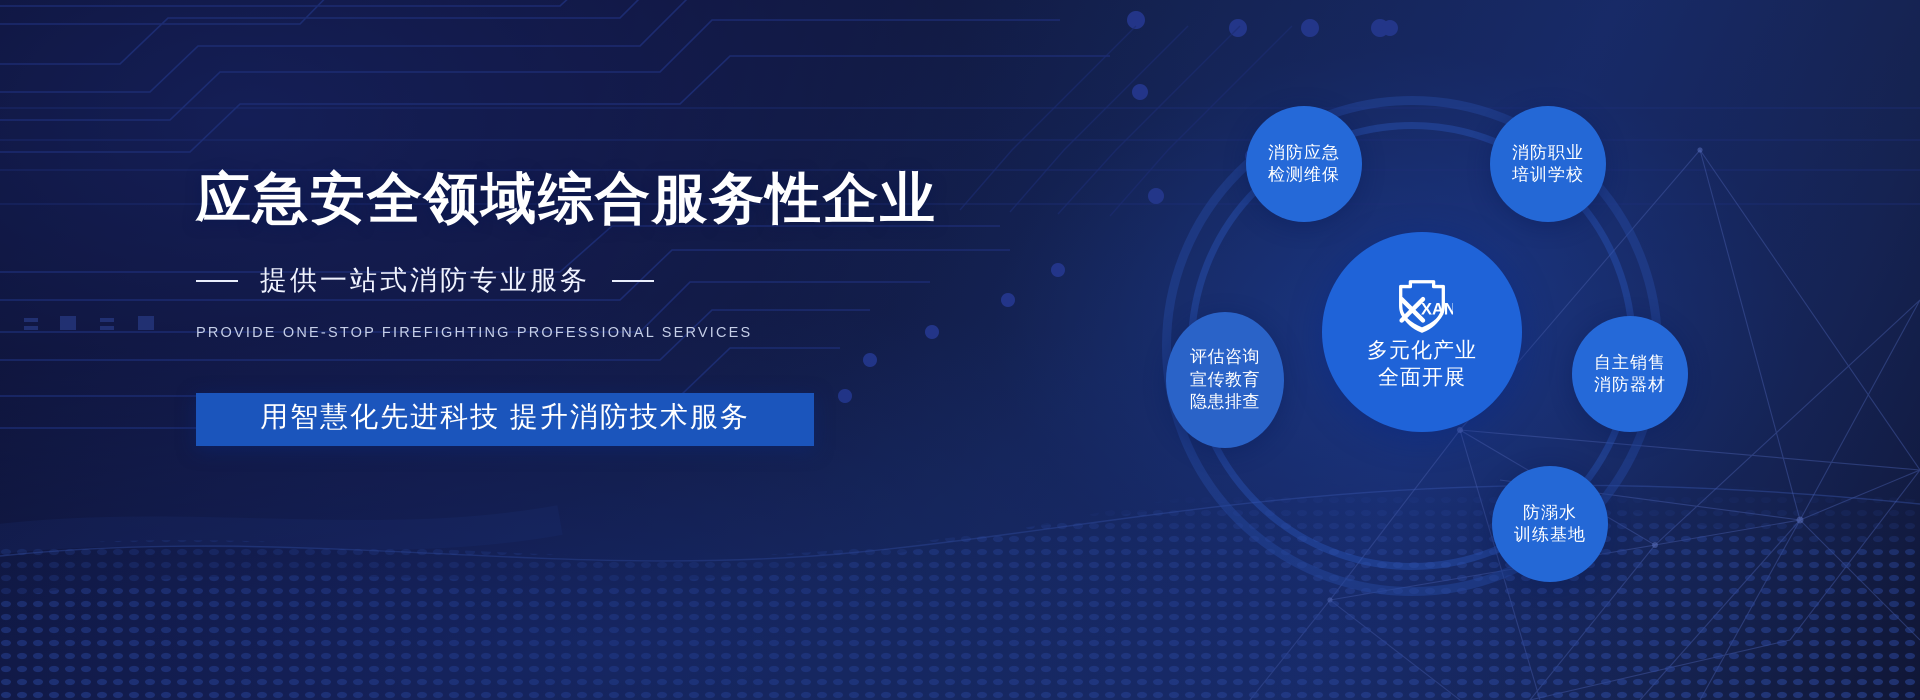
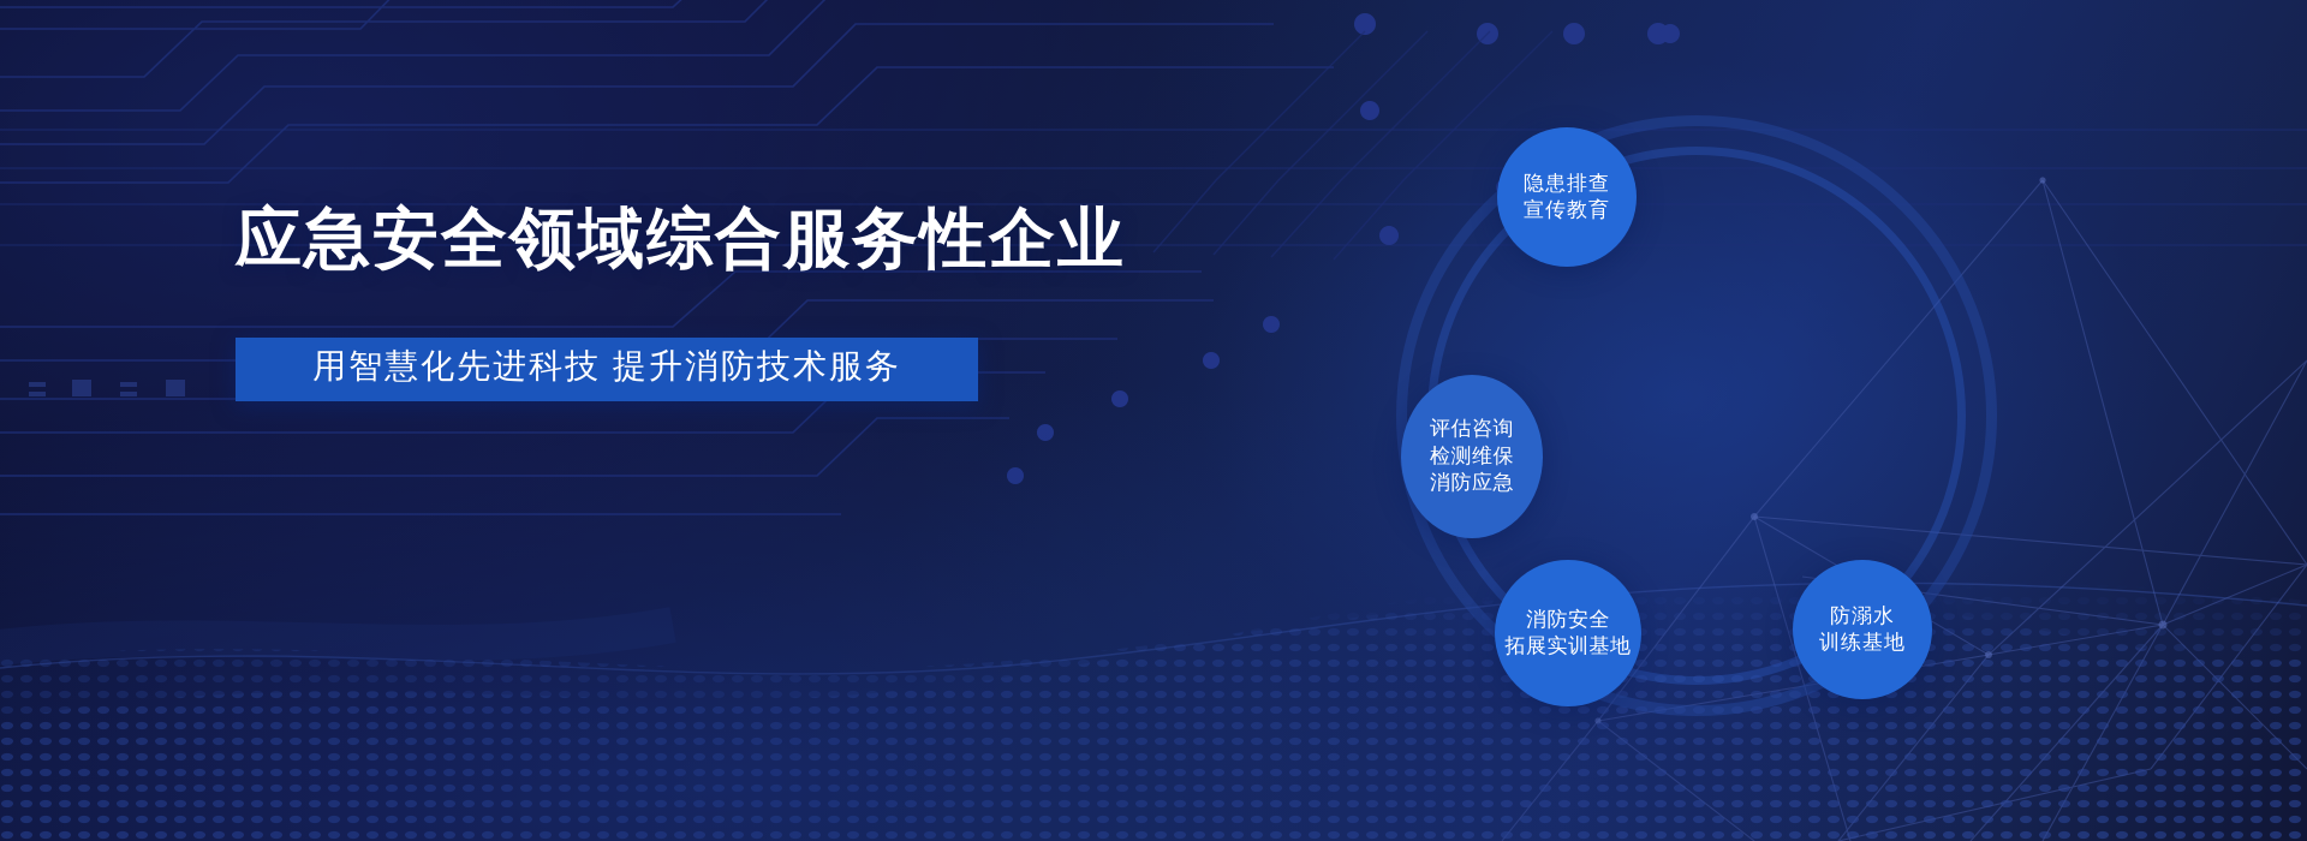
  应急安全领域综合服务性企业
- 提供一站式消防专业服务
- PROVIDE ONE-STOP FIREFIGHTING PROFESSIONAL SERVICES
  用智慧化先进科技 提升消防技术服务
- XAN
- 多元化产业
- 全面开展
- 消防应急
+ 隐患排查
- 检测维保
+ 宣传教育
- 消防职业
- 培训学校
- 自主销售
- 消防器材
  防溺水
  训练基地
+ 消防安全
+ 拓展实训基地
  评估咨询
- 宣传教育
+ 检测维保
- 隐患排查
+ 消防应急
